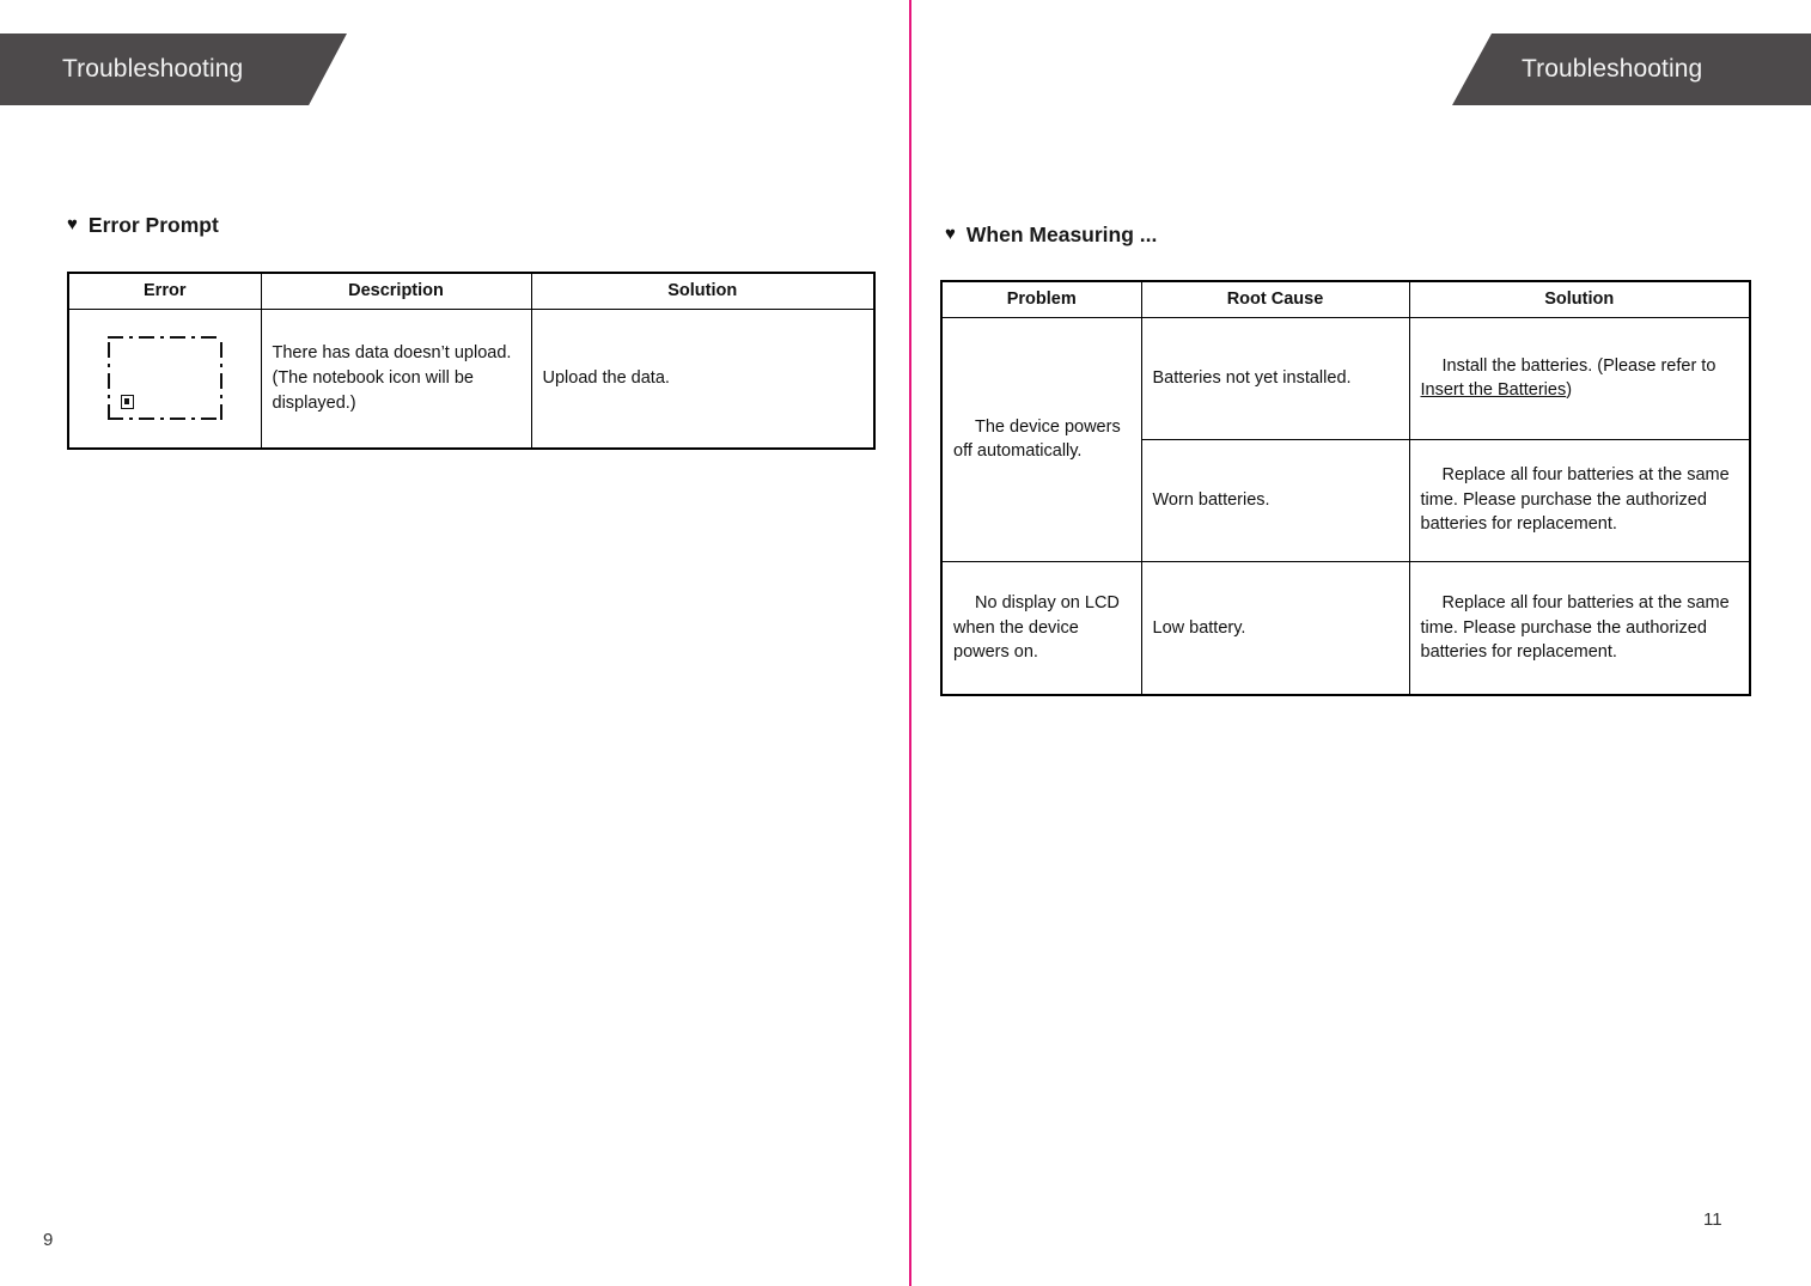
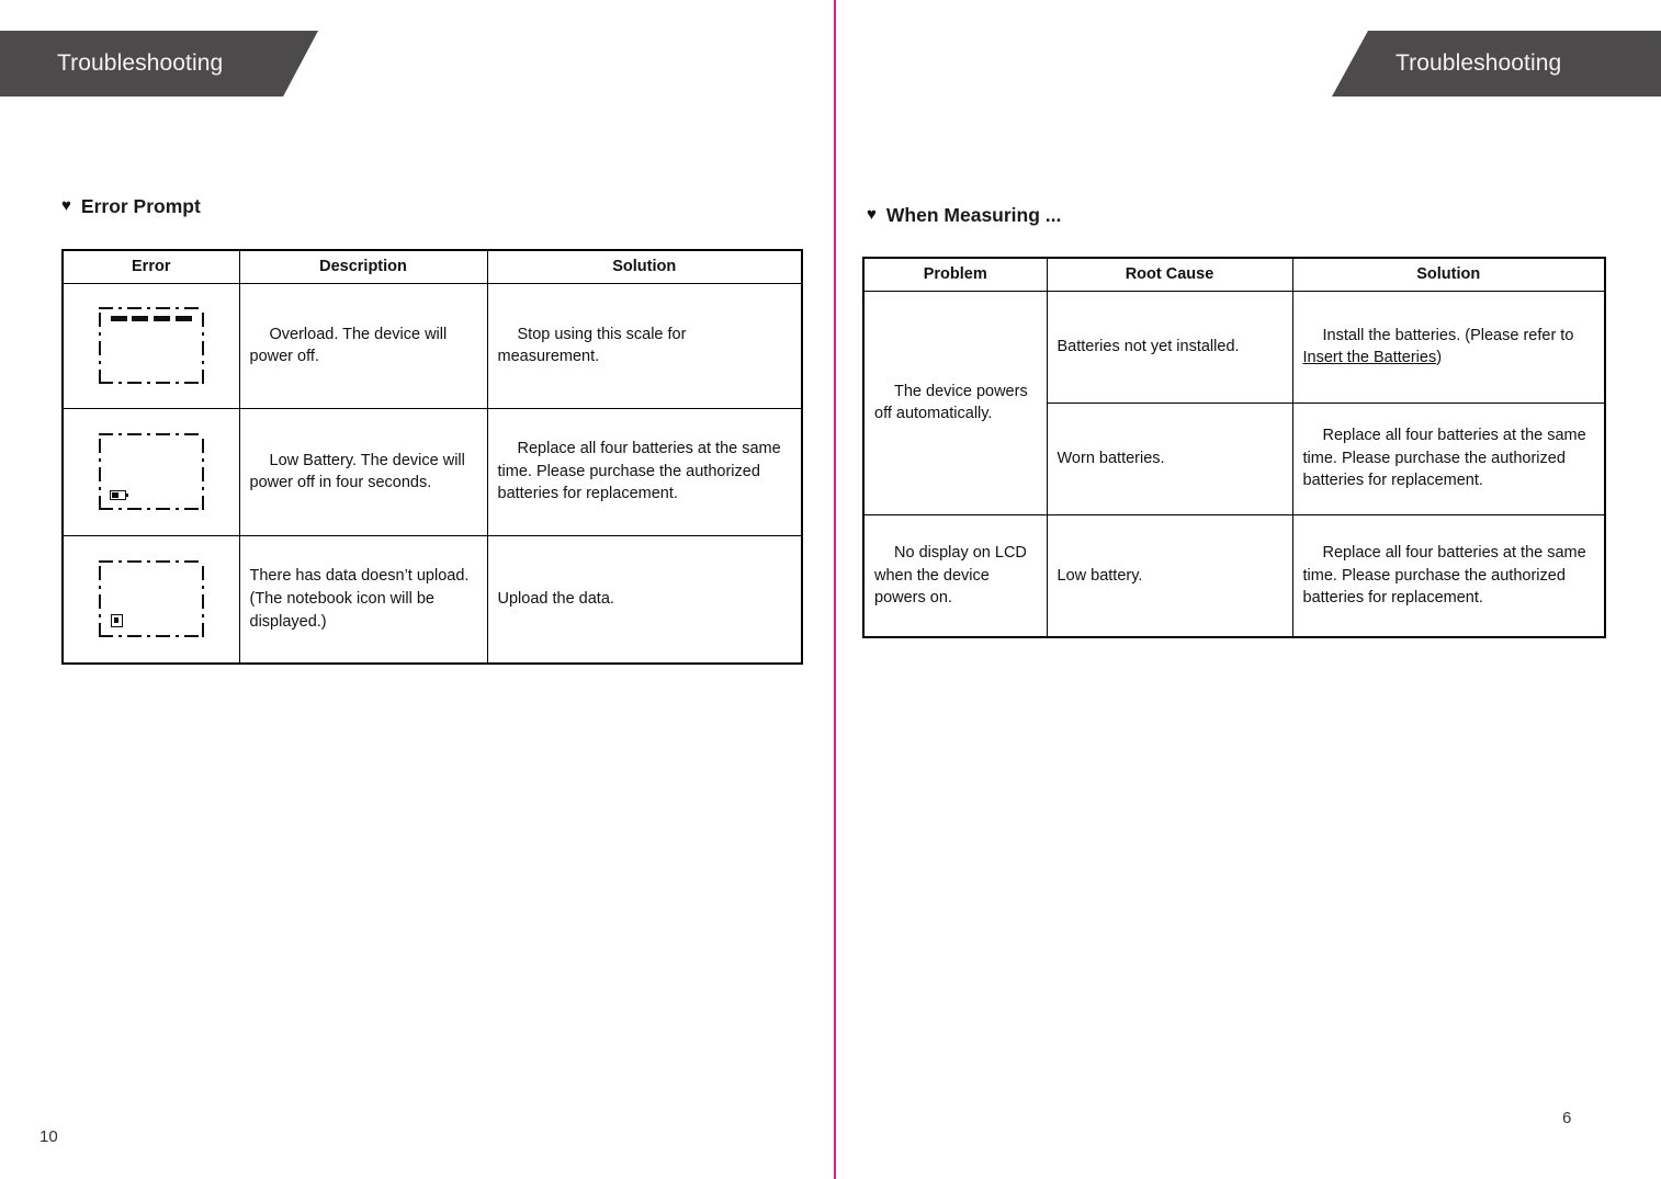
  Troubleshooting
  ♥
  Error Prompt
  Error	Description	Solution
+ 	Overload. The device will power off.	Stop using this scale for measurement.
+ 	Low Battery. The device will power off in four seconds.	Replace all four batteries at the same time. Please purchase the authorized batteries for replacement.
  	There has data doesn’t upload. (The notebook icon will be displayed.)	Upload the data.
- 9
+ 10
  Troubleshooting
  ♥
  When Measuring ...
  Problem	Root Cause	Solution
  The device powers off automatically.	Batteries not yet installed.	Install the batteries. (Please refer to Insert the Batteries)
  Worn batteries.	Replace all four batteries at the same time. Please purchase the authorized batteries for replacement.
  No display on LCD when the device powers on.	Low battery.	Replace all four batteries at the same time. Please purchase the authorized batteries for replacement.
- 11
+ 6
